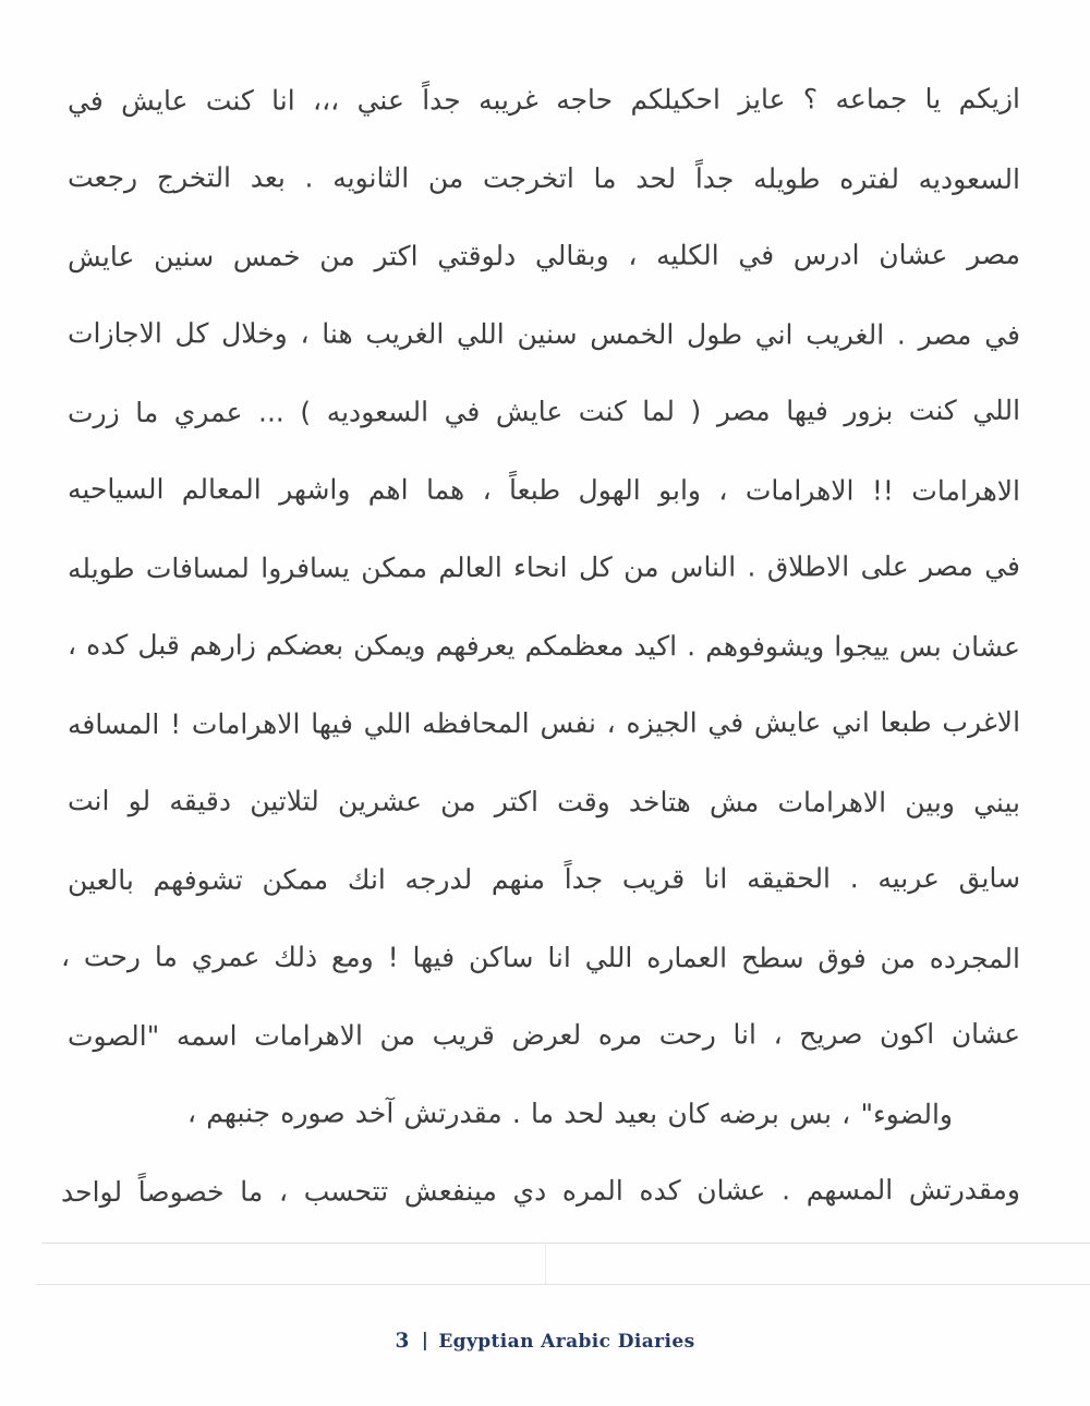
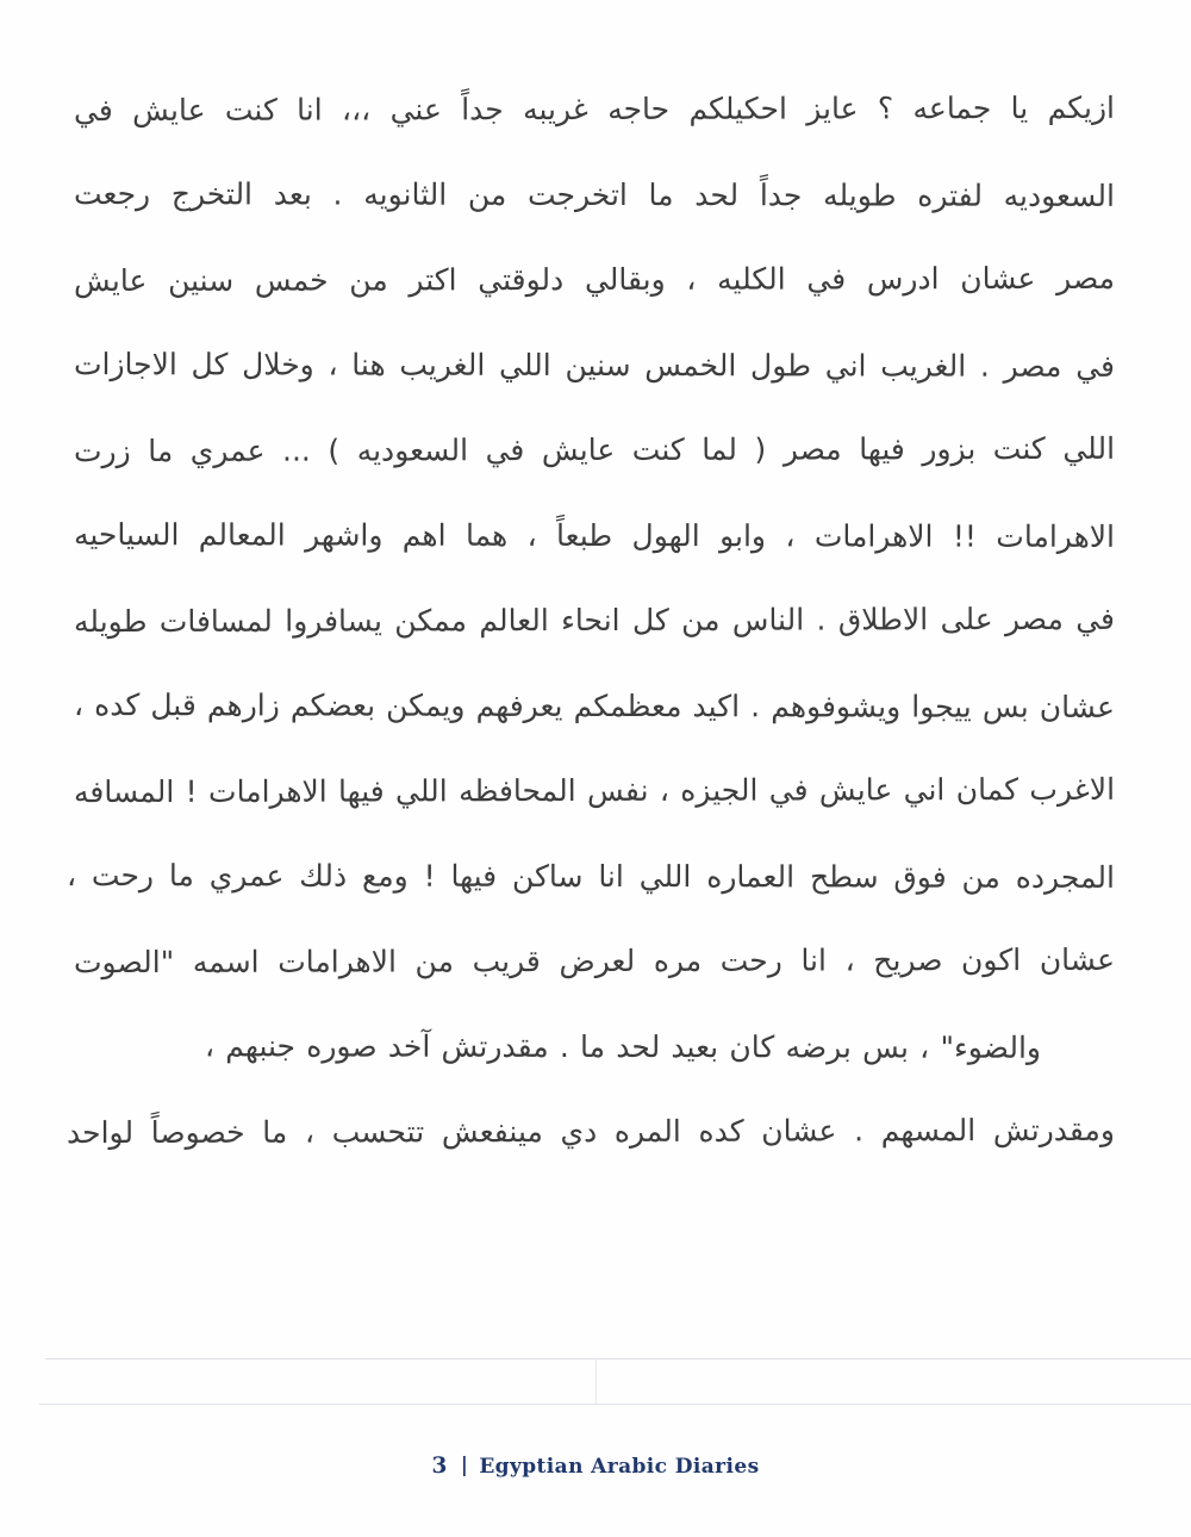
  ازيكم يا جماعه ؟ عايز احكيلكم حاجه غريبه جداً عني ،،، انا كنت عايش في
  السعوديه لفتره طويله جداً لحد ما اتخرجت من الثانويه . بعد التخرج رجعت
  مصر عشان ادرس في الكليه ، وبقالي دلوقتي اكتر من خمس سنين عايش
  في مصر . الغريب اني طول الخمس سنين اللي الغريب هنا ، وخلال كل الاجازات
  اللي كنت بزور فيها مصر ( لما كنت عايش في السعوديه ) ... عمري ما زرت
  الاهرامات !! الاهرامات ، وابو الهول طبعاً ، هما اهم واشهر المعالم السياحيه
  في مصر على الاطلاق . الناس من كل انحاء العالم ممكن يسافروا لمسافات طويله
  عشان بس ييجوا ويشوفوهم . اكيد معظمكم يعرفهم ويمكن بعضكم زارهم قبل كده ،
- الاغرب طبعا اني عايش في الجيزه ، نفس المحافظه اللي فيها الاهرامات ! المسافه
+ الاغرب كمان اني عايش في الجيزه ، نفس المحافظه اللي فيها الاهرامات ! المسافه
- بيني وبين الاهرامات مش هتاخد وقت اكتر من عشرين لتلاتين دقيقه لو انت
- سايق عربيه . الحقيقه انا قريب جداً منهم لدرجه انك ممكن تشوفهم بالعين
  المجرده من فوق سطح العماره اللي انا ساكن فيها ! ومع ذلك عمري ما رحت ،
  عشان اكون صريح ، انا رحت مره لعرض قريب من الاهرامات اسمه "الصوت
  والضوء" ، بس برضه كان بعيد لحد ما . مقدرتش آخد صوره جنبهم ،
  ومقدرتش المسهم . عشان كده المره دي مينفعش تتحسب ، ما خصوصاً لواحد
  3 | Egyptian Arabic Diaries
